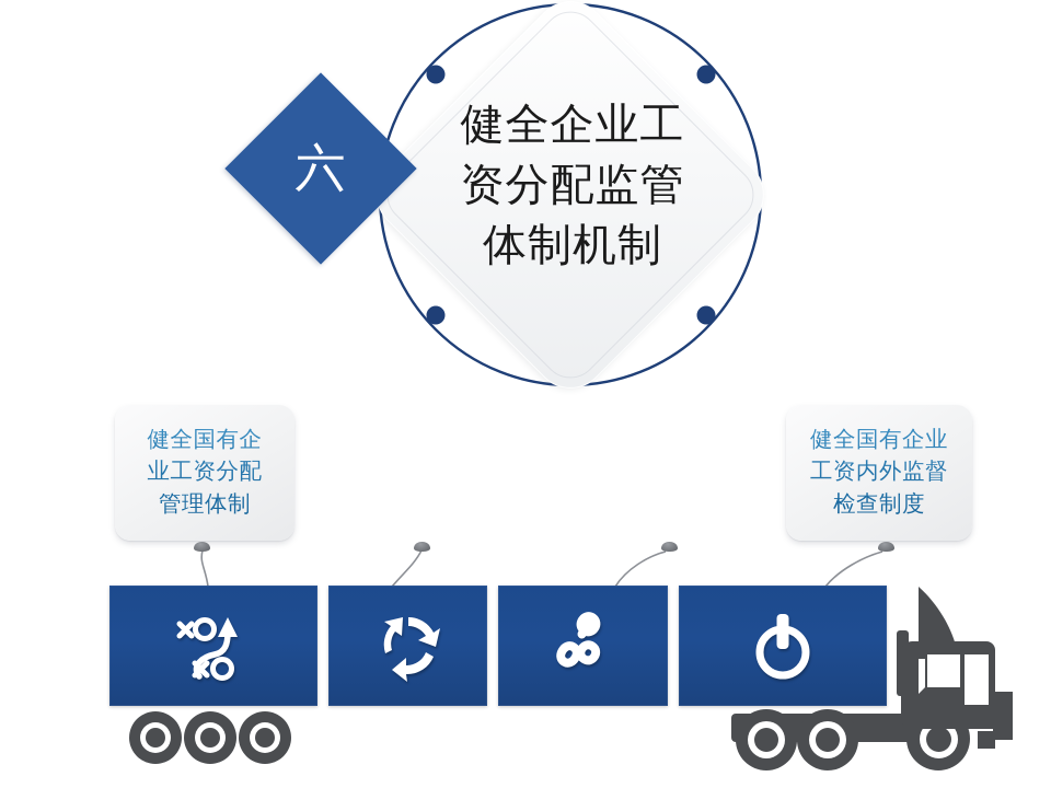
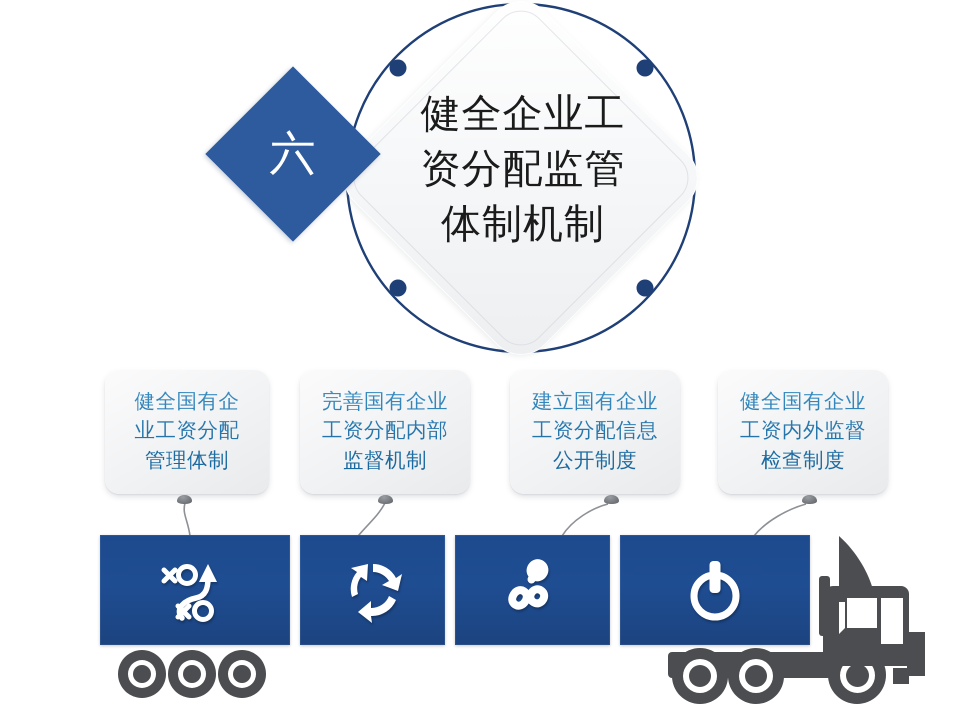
  健全企业工
  资分配监管
  体制机制
  健全国有企
  业工资分配
  管理体制
+ 完善国有企业
+ 工资分配内部
+ 监督机制
+ 建立国有企业
+ 工资分配信息
+ 公开制度
  健全国有企业
  工资内外监督
  检查制度
